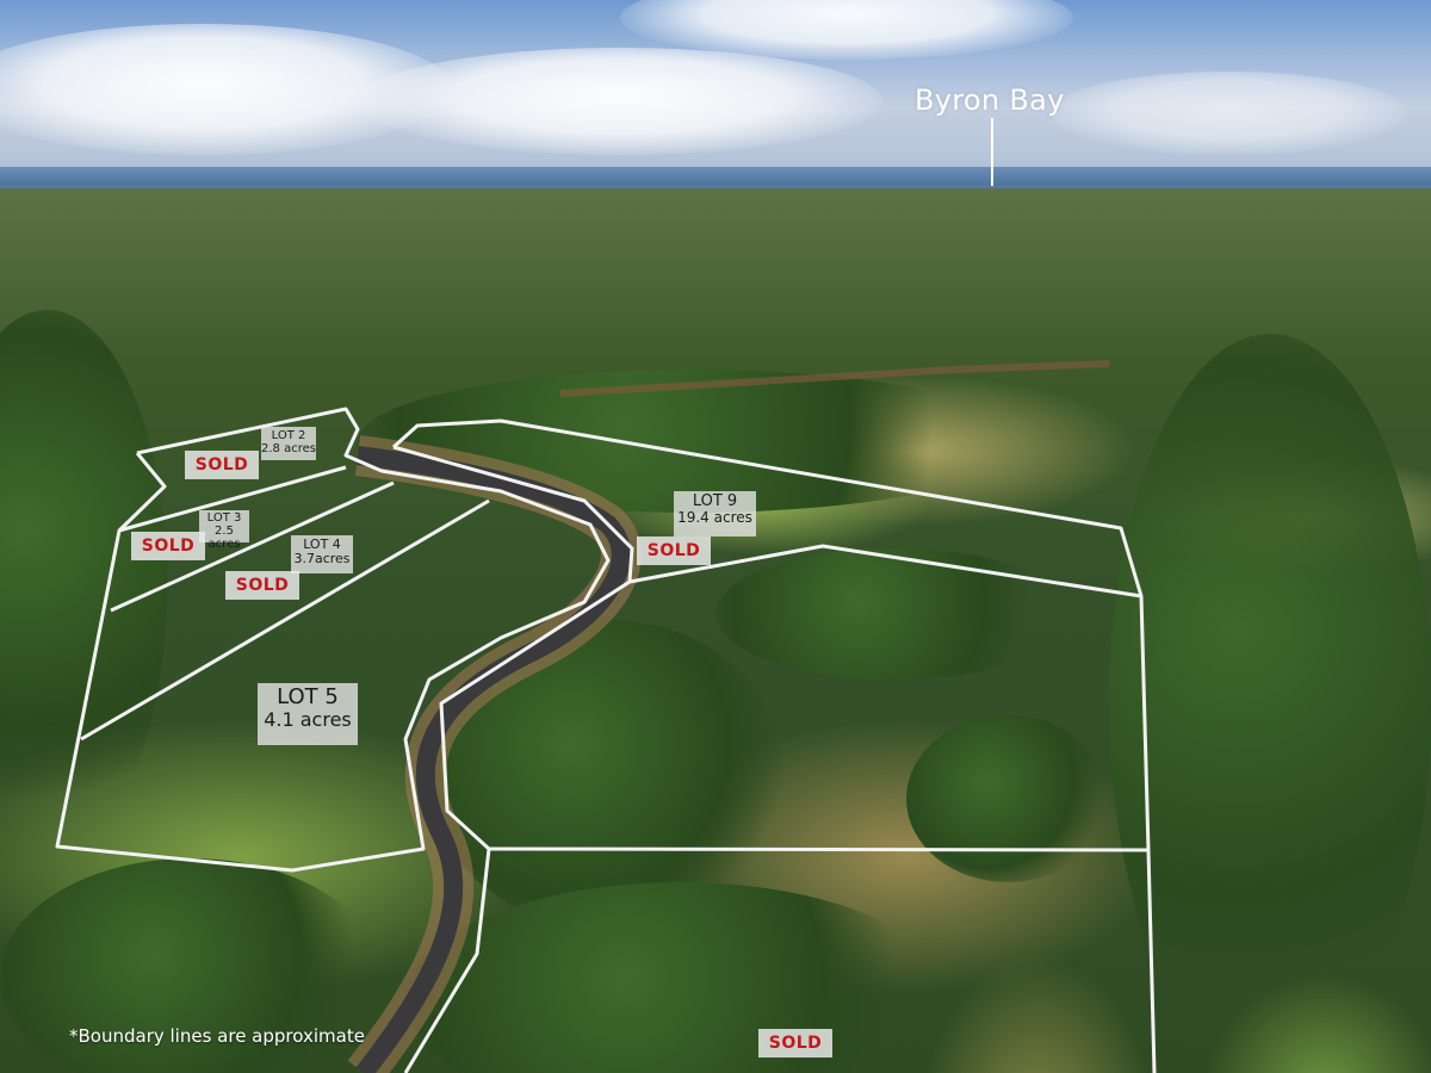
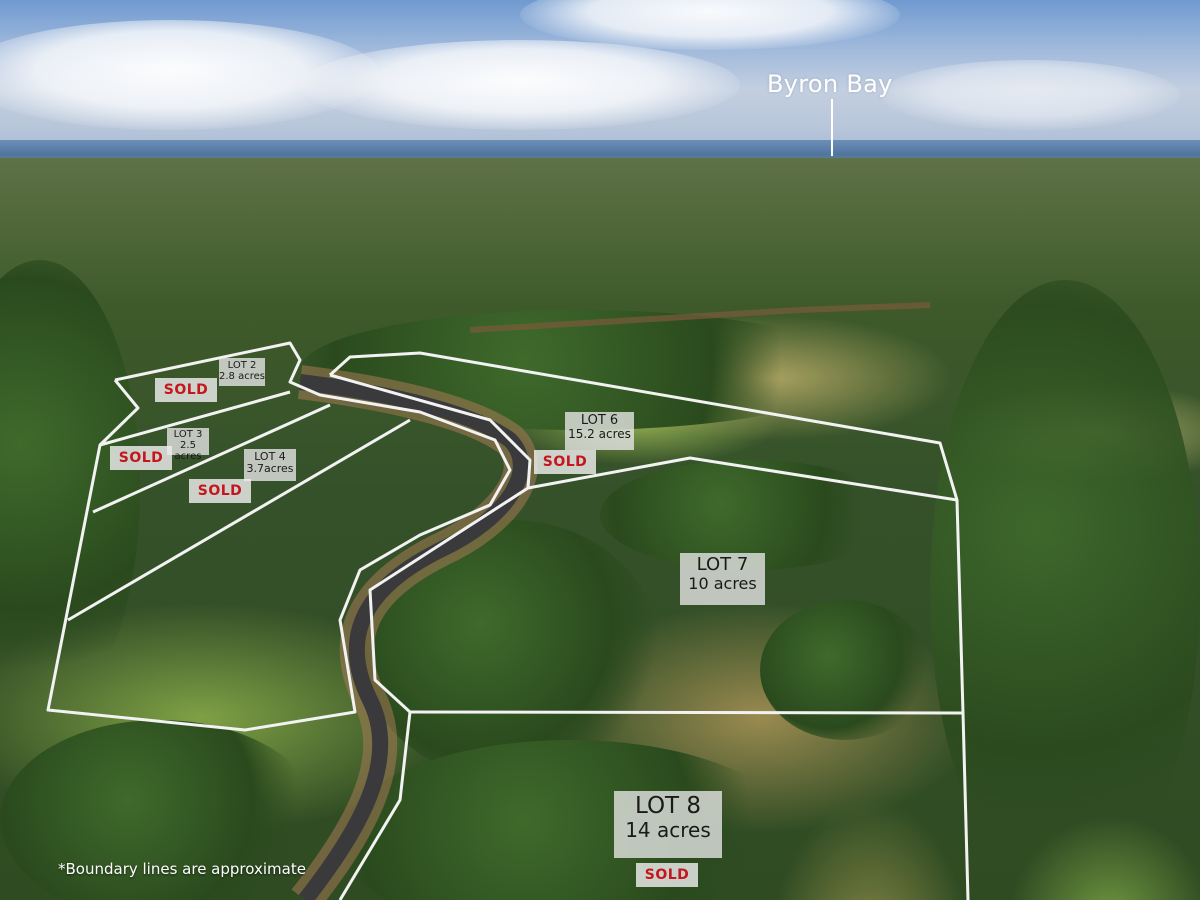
  Byron Bay
  LOT 2
  2.8 acres
  SOLD
  LOT 3
  2.5 acres
  SOLD
  LOT 4
  3.7acres
  SOLD
- LOT 5
- 4.1 acres
- LOT 9
+ LOT 6
- 19.4 acres
+ 15.2 acres
  SOLD
+ LOT 7
+ 10 acres
+ LOT 8
+ 14 acres
  SOLD
  *Boundary lines are approximate
